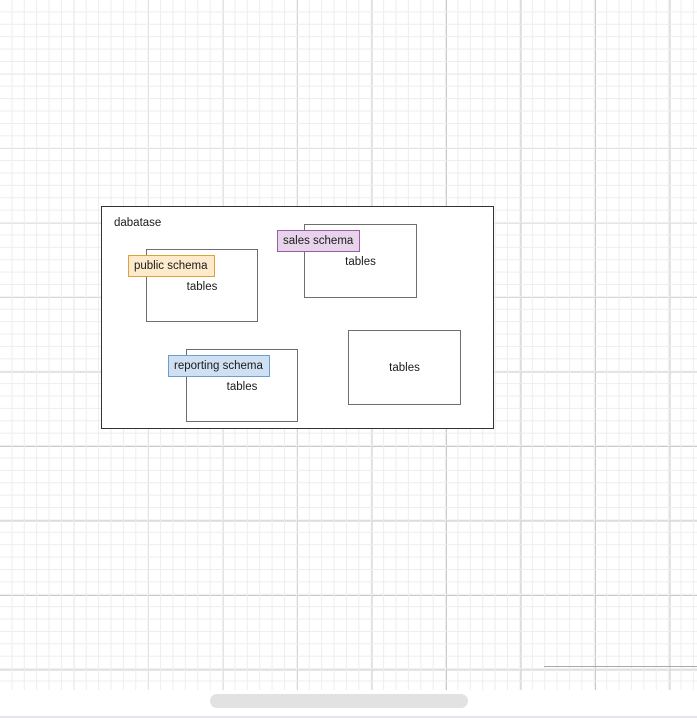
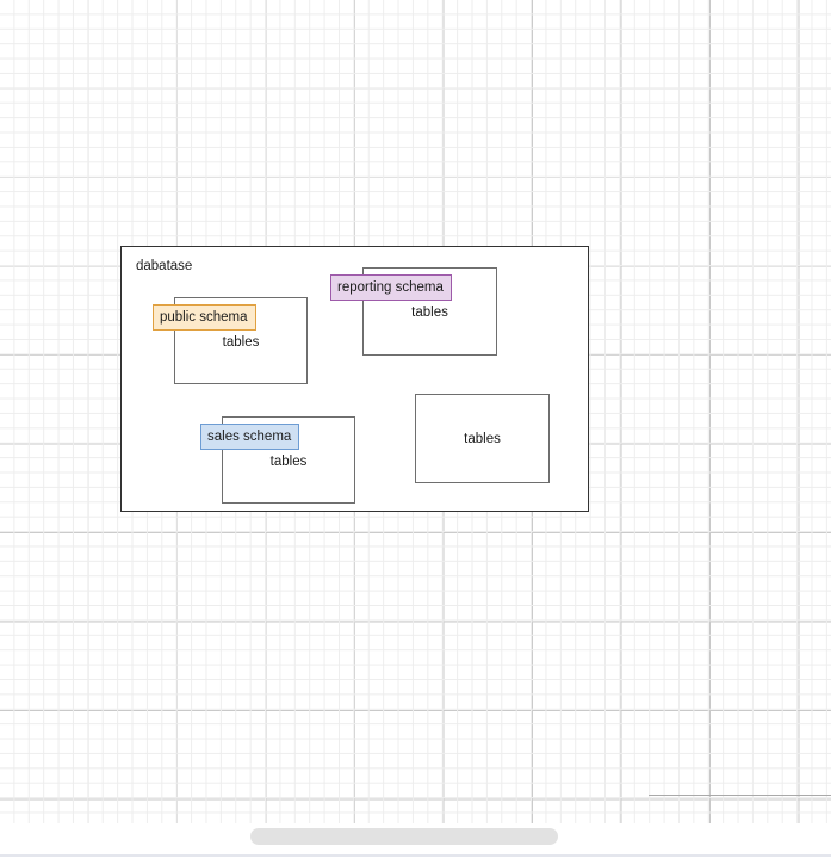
  dabatase
  tables
  public schema
  tables
- sales schema
+ reporting schema
  tables
- reporting schema
+ sales schema
  tables
